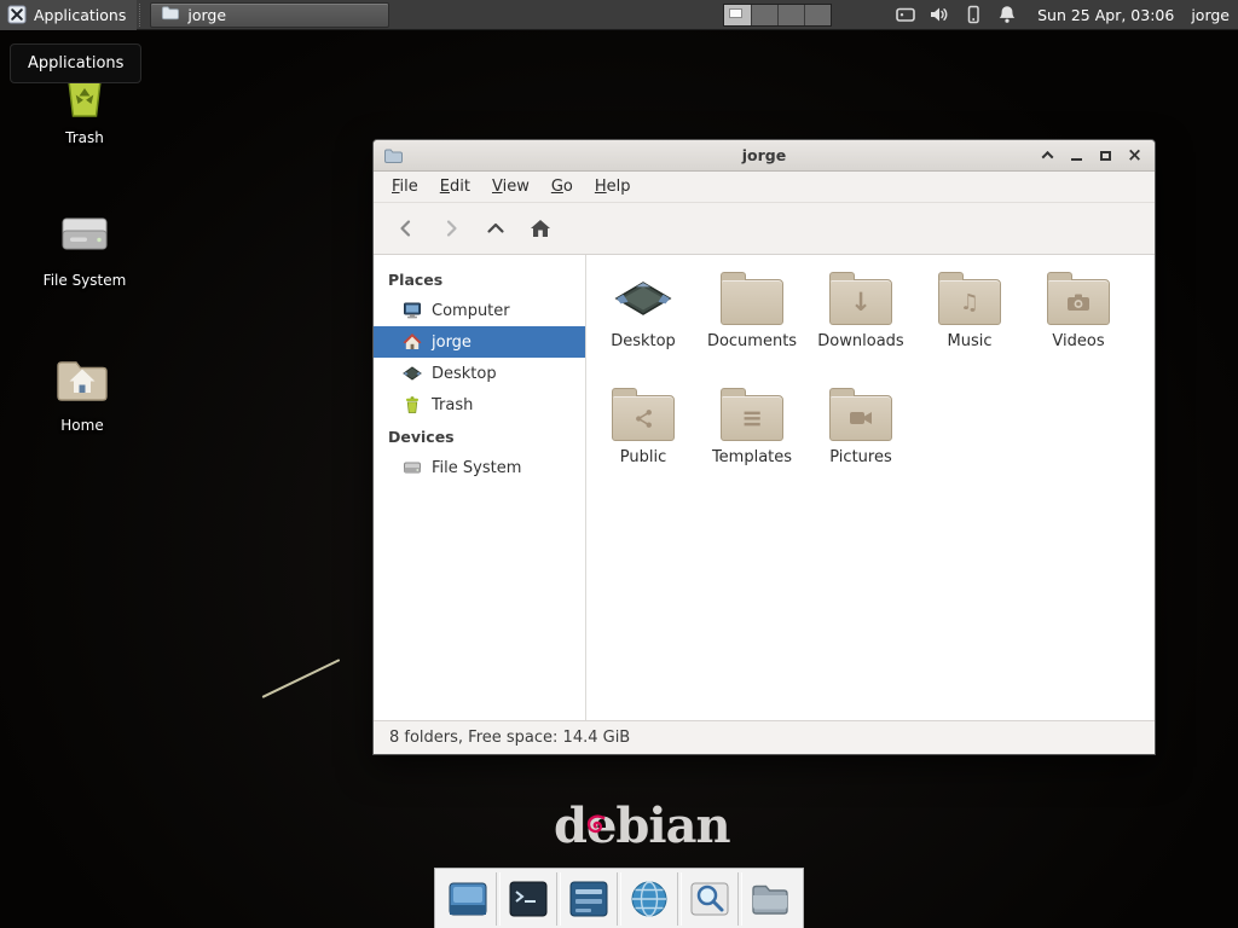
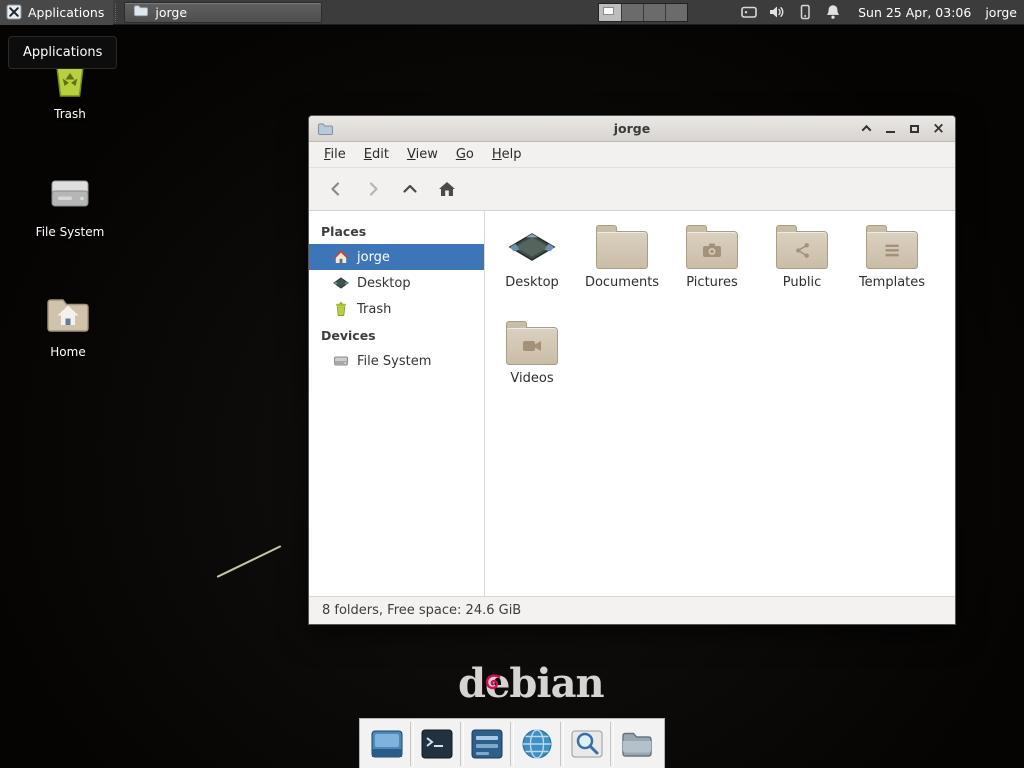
  Applications
  jorge
  Sun 25 Apr, 03:06
  jorge
  Applications
  Trash
  File System
  Home
  jorge
  ×
  File
  Edit
  View
  Go
  Help
  Places
- Computer
  jorge
  Desktop
  Trash
  Devices
  File System
  Desktop
  Documents
- ↓
- Downloads
- ♫
- Music
- Videos
+ Pictures
  Public
  ≡
  Templates
- Pictures
+ Videos
- 8 folders, Free space: 14.4 GiB
+ 8 folders, Free space: 24.6 GiB
  dbian
